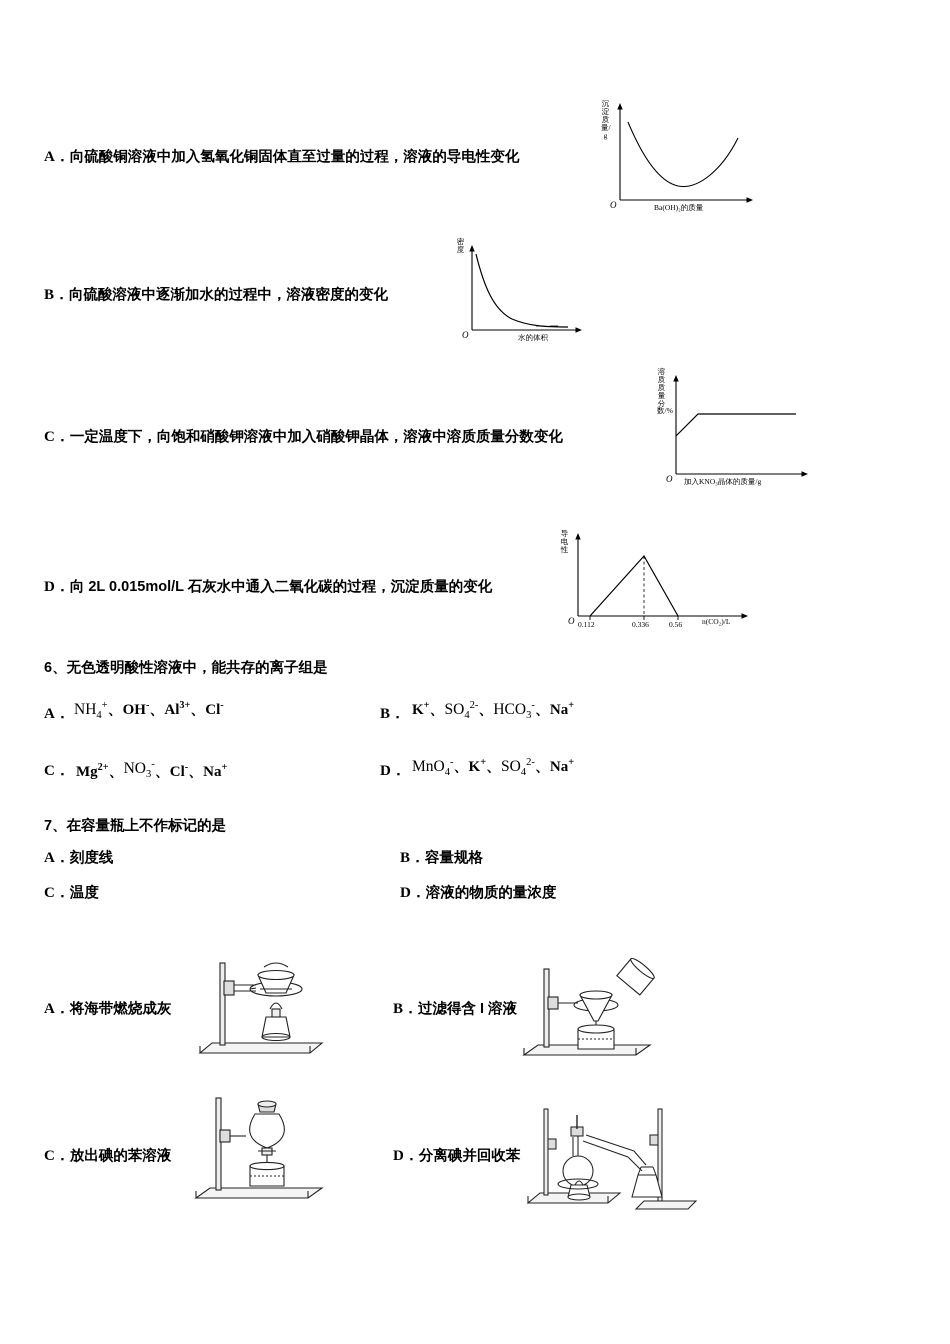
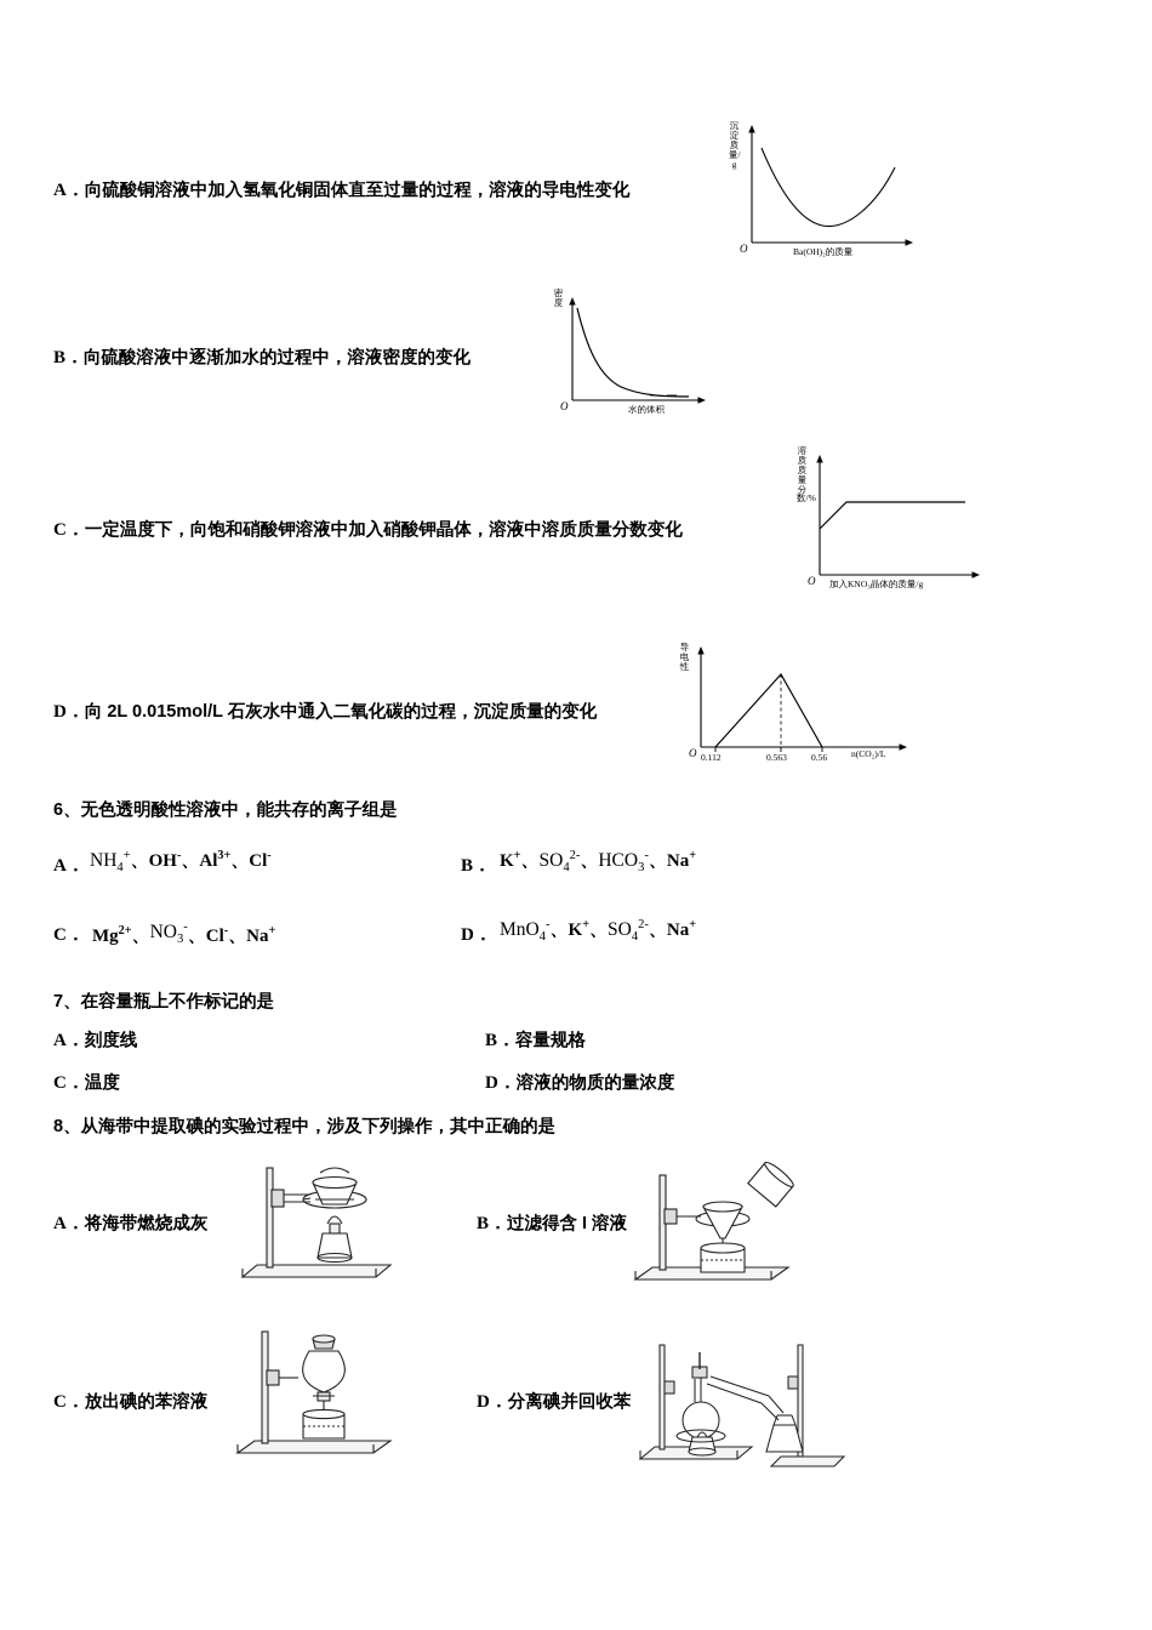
  A．向硫酸铜溶液中加入氢氧化铜固体直至过量的过程，溶液的导电性变化
  沉淀质量/g
  O
  Ba(OH)₂的质量
  B．向硫酸溶液中逐渐加水的过程中，溶液密度的变化
  密度
  O
  水的体积
  C．一定温度下，向饱和硝酸钾溶液中加入硝酸钾晶体，溶液中溶质质量分数变化
  溶质质量分数/%
  O
  加入KNO₃晶体的质量/g
  D．向 2L 0.015mol/L 石灰水中通入二氧化碳的过程，沉淀质量的变化
  导电性
  O
  0.112
- 0.336
+ 0.563
  0.56
  n(CO₂)/L
  6、无色透明酸性溶液中，能共存的离子组是
  A．
  NH4+、OH-、Al3+、Cl-
  B．
  K+、SO42-、HCO3-、Na+
  C．
  Mg2+、NO3-、Cl-、Na+
  D．
  MnO4-、K+、SO42-、Na+
  7、在容量瓶上不作标记的是
  A．刻度线
  B．容量规格
  C．温度
  D．溶液的物质的量浓度
+ 8、从海带中提取碘的实验过程中，涉及下列操作，其中正确的是
  A．将海带燃烧成灰
  B．过滤得含 I 溶液
  C．放出碘的苯溶液
  D．分离碘并回收苯
